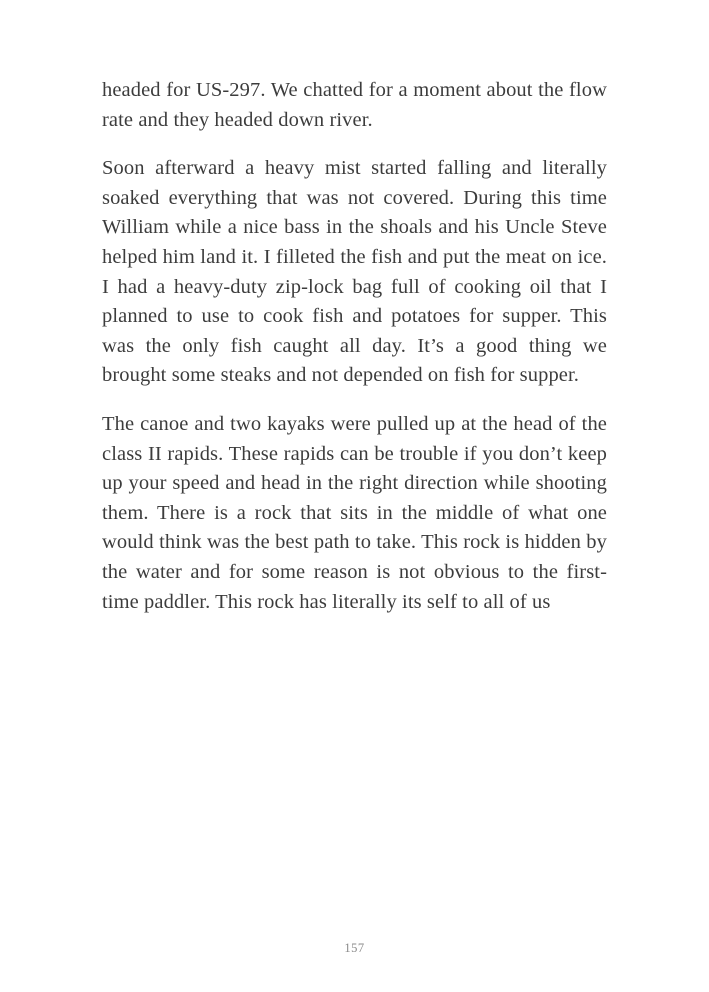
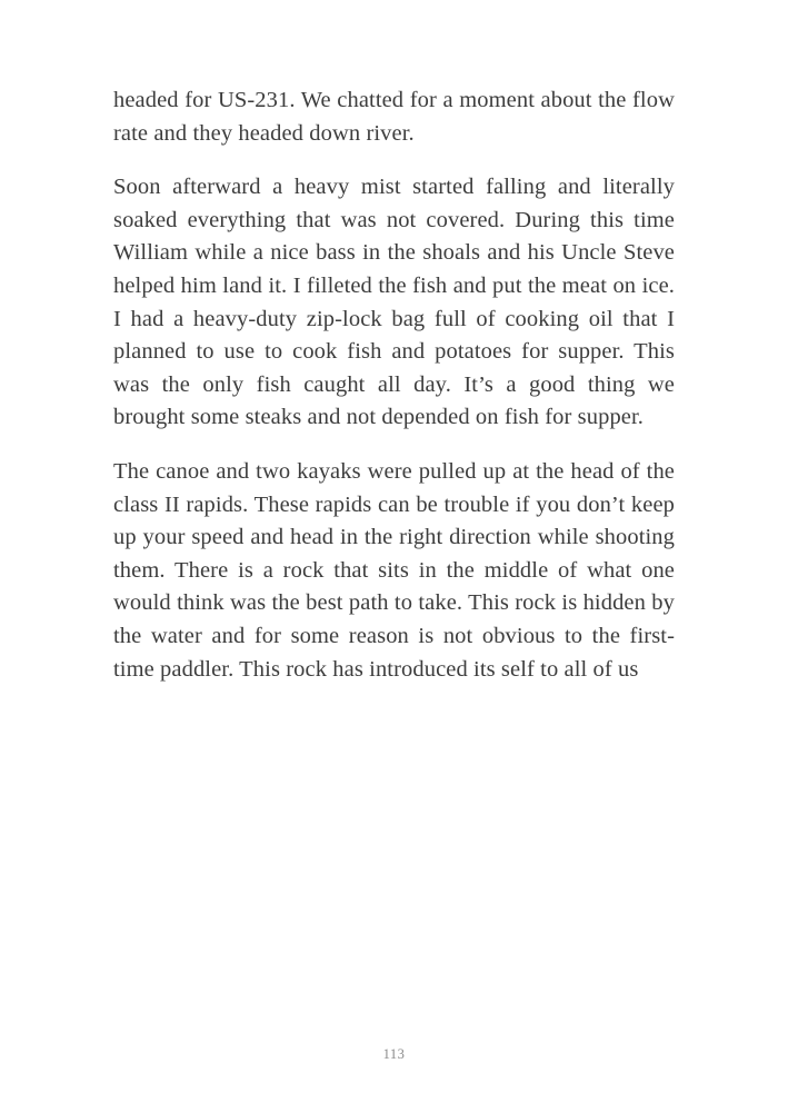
- headed for US-297. We chatted for a moment about the flow rate and they headed down river.
+ headed for US-231. We chatted for a moment about the flow rate and they headed down river.
  Soon afterward a heavy mist started falling and literally soaked everything that was not covered. During this time William while a nice bass in the shoals and his Uncle Steve helped him land it. I filleted the fish and put the meat on ice. I had a heavy-duty zip-lock bag full of cooking oil that I planned to use to cook fish and potatoes for supper. This was the only fish caught all day. It’s a good thing we brought some steaks and not depended on fish for supper.
- The canoe and two kayaks were pulled up at the head of the class II rapids. These rapids can be trouble if you don’t keep up your speed and head in the right direction while shooting them. There is a rock that sits in the middle of what one would think was the best path to take. This rock is hidden by the water and for some reason is not obvious to the first-time paddler. This rock has literally its self to all of us
+ The canoe and two kayaks were pulled up at the head of the class II rapids. These rapids can be trouble if you don’t keep up your speed and head in the right direction while shooting them. There is a rock that sits in the middle of what one would think was the best path to take. This rock is hidden by the water and for some reason is not obvious to the first-time paddler. This rock has introduced its self to all of us
- 157
+ 113
